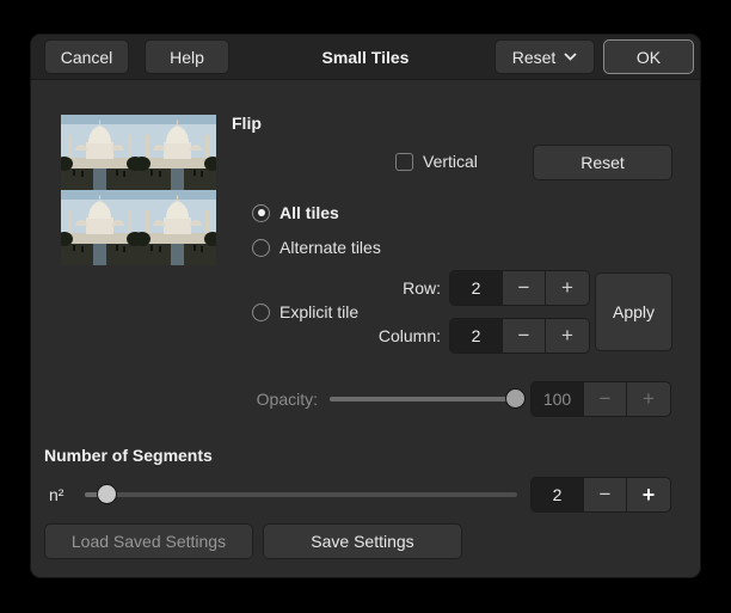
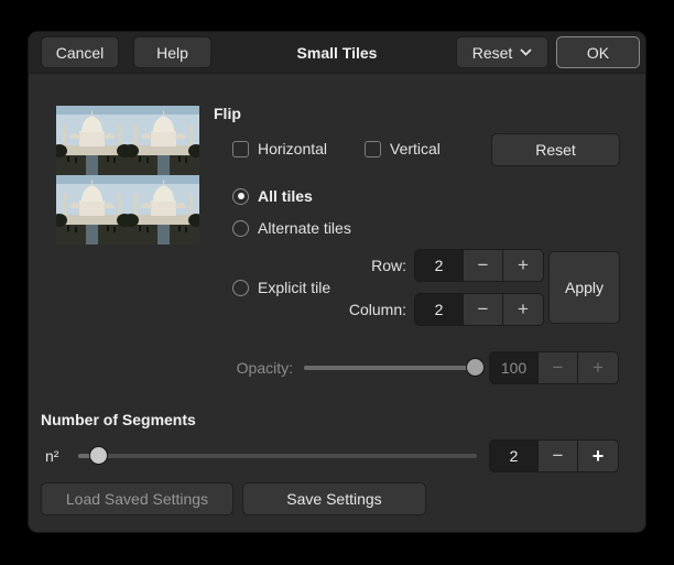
  Cancel
  Help
  Small Tiles
  Reset
  OK
  Flip
+ Horizontal
  Vertical
  Reset
  All tiles
  Alternate tiles
  Explicit tile
  Row:
  2
  −
  +
  Column:
  2
  −
  +
  Apply
  Opacity:
  100
  −
  +
  Number of Segments
  n²
  2
  −
  +
  Load Saved Settings
  Save Settings
